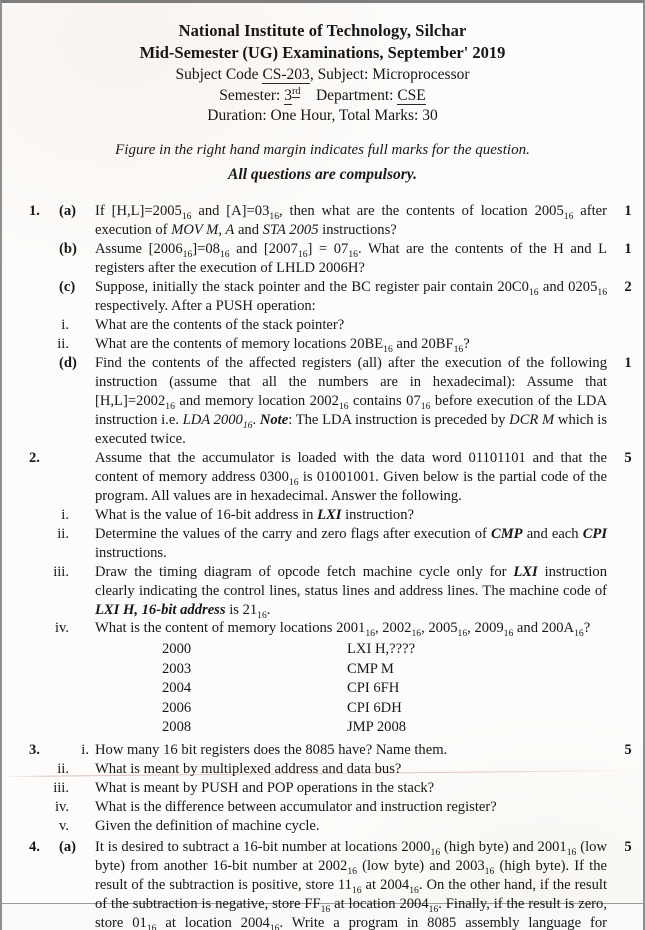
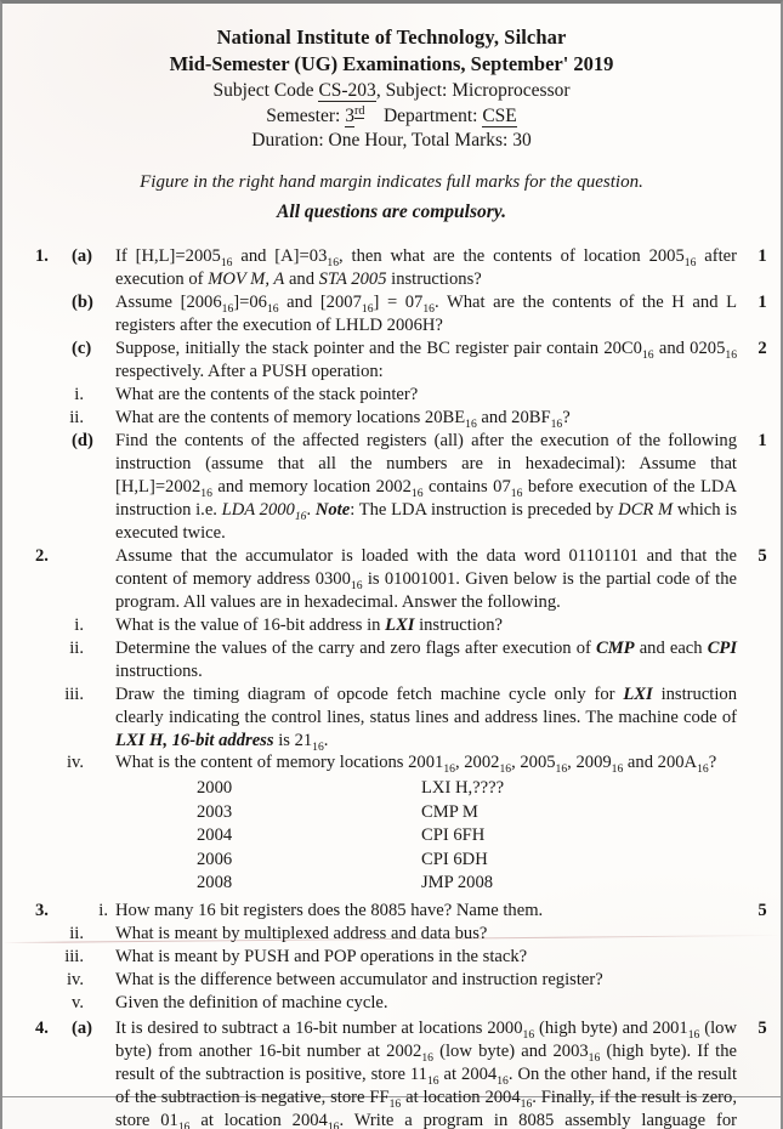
  National Institute of Technology, Silchar
  Mid-Semester (UG) Examinations, September' 2019
  Subject Code CS-203, Subject: Microprocessor
  Semester: 3rd Department: CSE
  Duration: One Hour, Total Marks: 30
  Figure in the right hand margin indicates full marks for the question.
  All questions are compulsory.
  1.
  (a)
  If [H,L]=200516 and [A]=0316, then what are the contents of location 200516 after execution of MOV M, A and STA 2005 instructions?
  1
  (b)
- Assume [200616]=0816 and [200716] = 0716. What are the contents of the H and L registers after the execution of LHLD 2006H?
+ Assume [200616]=0616 and [200716] = 0716. What are the contents of the H and L registers after the execution of LHLD 2006H?
  1
  (c)
  Suppose, initially the stack pointer and the BC register pair contain 20C016 and 020516 respectively. After a PUSH operation:
  2
  i.
  What are the contents of the stack pointer?
  ii.
  What are the contents of memory locations 20BE16 and 20BF16?
  (d)
  Find the contents of the affected registers (all) after the execution of the following instruction (assume that all the numbers are in hexadecimal): Assume that [H,L]=200216 and memory location 200216 contains 0716 before execution of the LDA instruction i.e. LDA 200016. Note: The LDA instruction is preceded by DCR M which is executed twice.
  1
  2.
  Assume that the accumulator is loaded with the data word 01101101 and that the content of memory address 030016 is 01001001. Given below is the partial code of the program. All values are in hexadecimal. Answer the following.
  5
  i.
  What is the value of 16-bit address in LXI instruction?
  ii.
  Determine the values of the carry and zero flags after execution of CMP and each CPI instructions.
  iii.
  Draw the timing diagram of opcode fetch machine cycle only for LXI instruction clearly indicating the control lines, status lines and address lines. The machine code of LXI H, 16-bit address is 2116.
  iv.
  What is the content of memory locations 200116, 200216, 200516, 200916 and 200A16?
  2000
  LXI H,????
  2003
  CMP M
  2004
  CPI 6FH
  2006
  CPI 6DH
  2008
  JMP 2008
  3. i.
  How many 16 bit registers does the 8085 have? Name them.
  5
  ii.
  What is meant by multiplexed address and data bus?
  iii.
  What is meant by PUSH and POP operations in the stack?
  iv.
  What is the difference between accumulator and instruction register?
  v.
  Given the definition of machine cycle.
  4.
  (a)
  It is desired to subtract a 16-bit number at locations 200016 (high byte) and 200116 (low byte) from another 16-bit number at 200216 (low byte) and 200316 (high byte). If the result of the subtraction is positive, store 1116 at 200416. On the other hand, if the result of the subtraction is negative, store FF16 at location 200416. Finally, if the result is zero, store 0116 at location 200416. Write a program in 8085 assembly language for
  5
